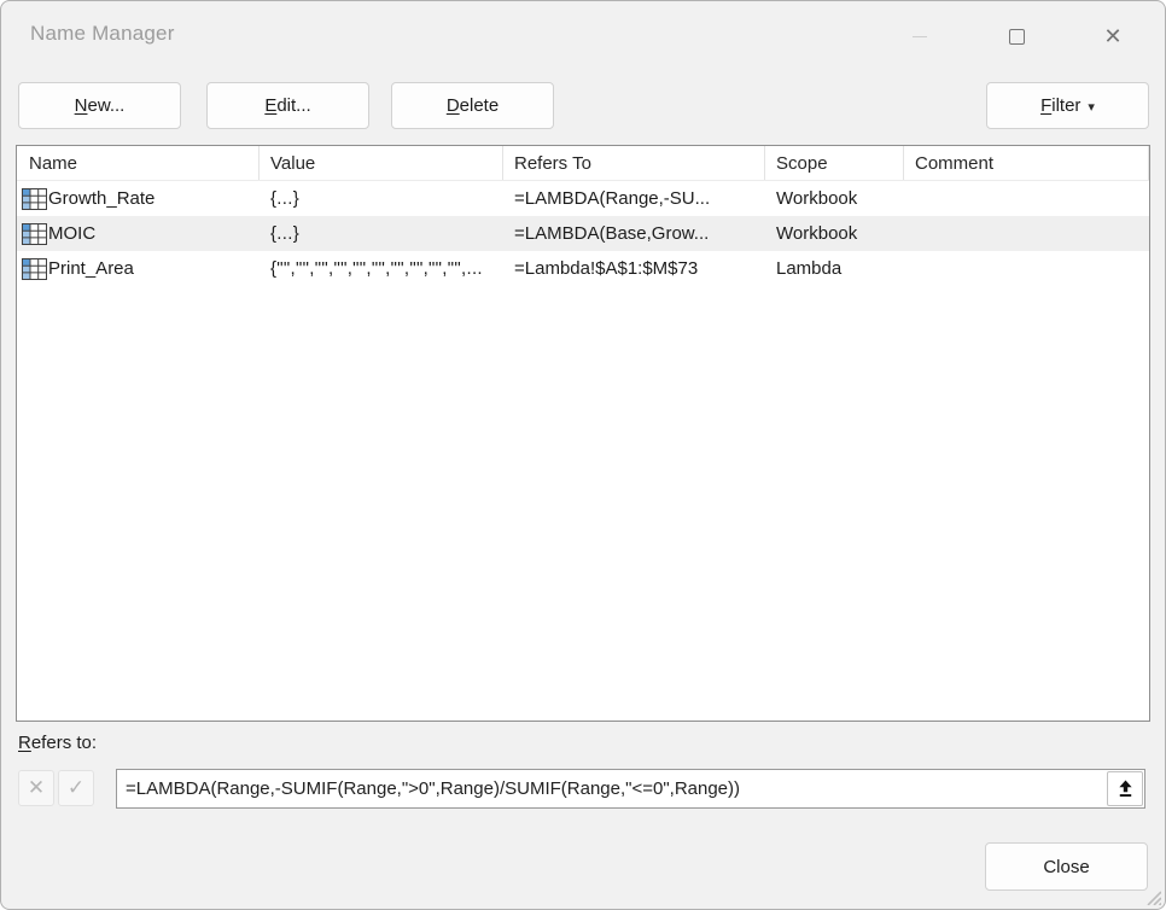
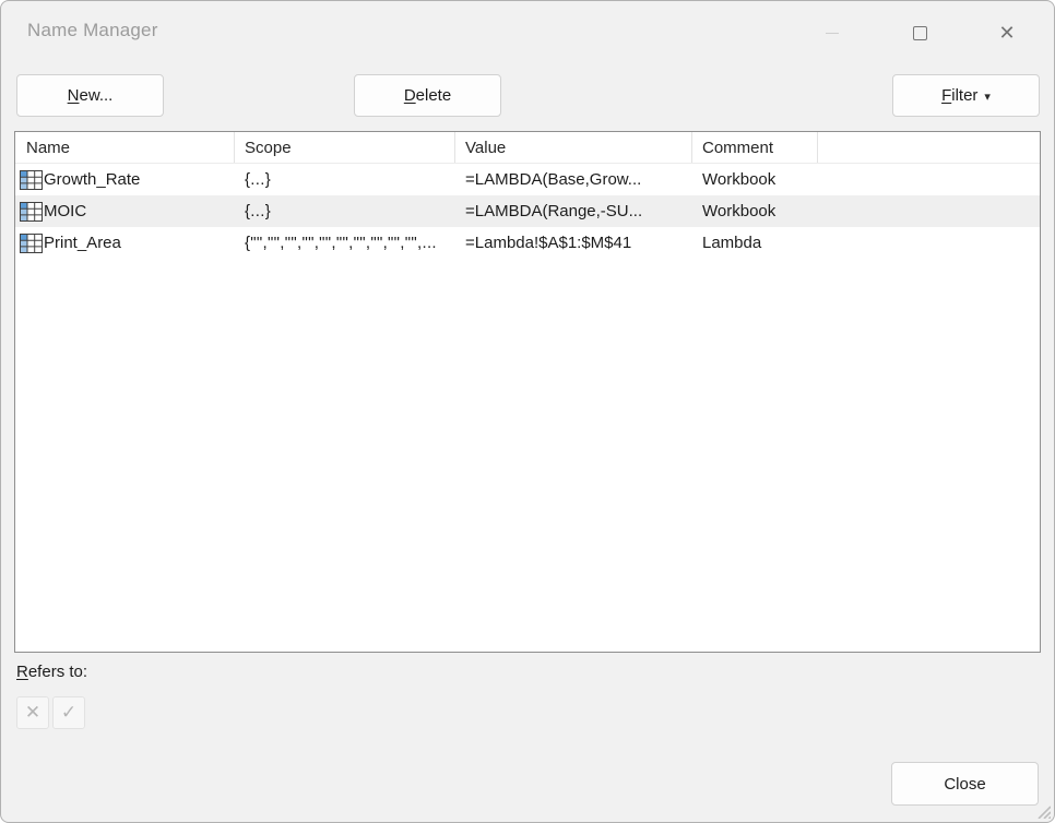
  Name Manager
  ✕
  New...
- Edit...
  Delete
  Filter
  ▾
  Name
- Value
+ Scope
- Refers To
- Scope
+ Value
  Comment
  Growth_Rate
  {...}
- =LAMBDA(Range,-SU...
+ =LAMBDA(Base,Grow...
  Workbook
  MOIC
  {...}
- =LAMBDA(Base,Grow...
+ =LAMBDA(Range,-SU...
  Workbook
  Print_Area
  {"","","","","","","","","","",...
- =Lambda!$A$1:$M$73
+ =Lambda!$A$1:$M$41
  Lambda
  Refers to:
  ✕
  ✓
- =LAMBDA(Range,-SUMIF(Range,">0",Range)/SUMIF(Range,"<=0",Range))
  Close
